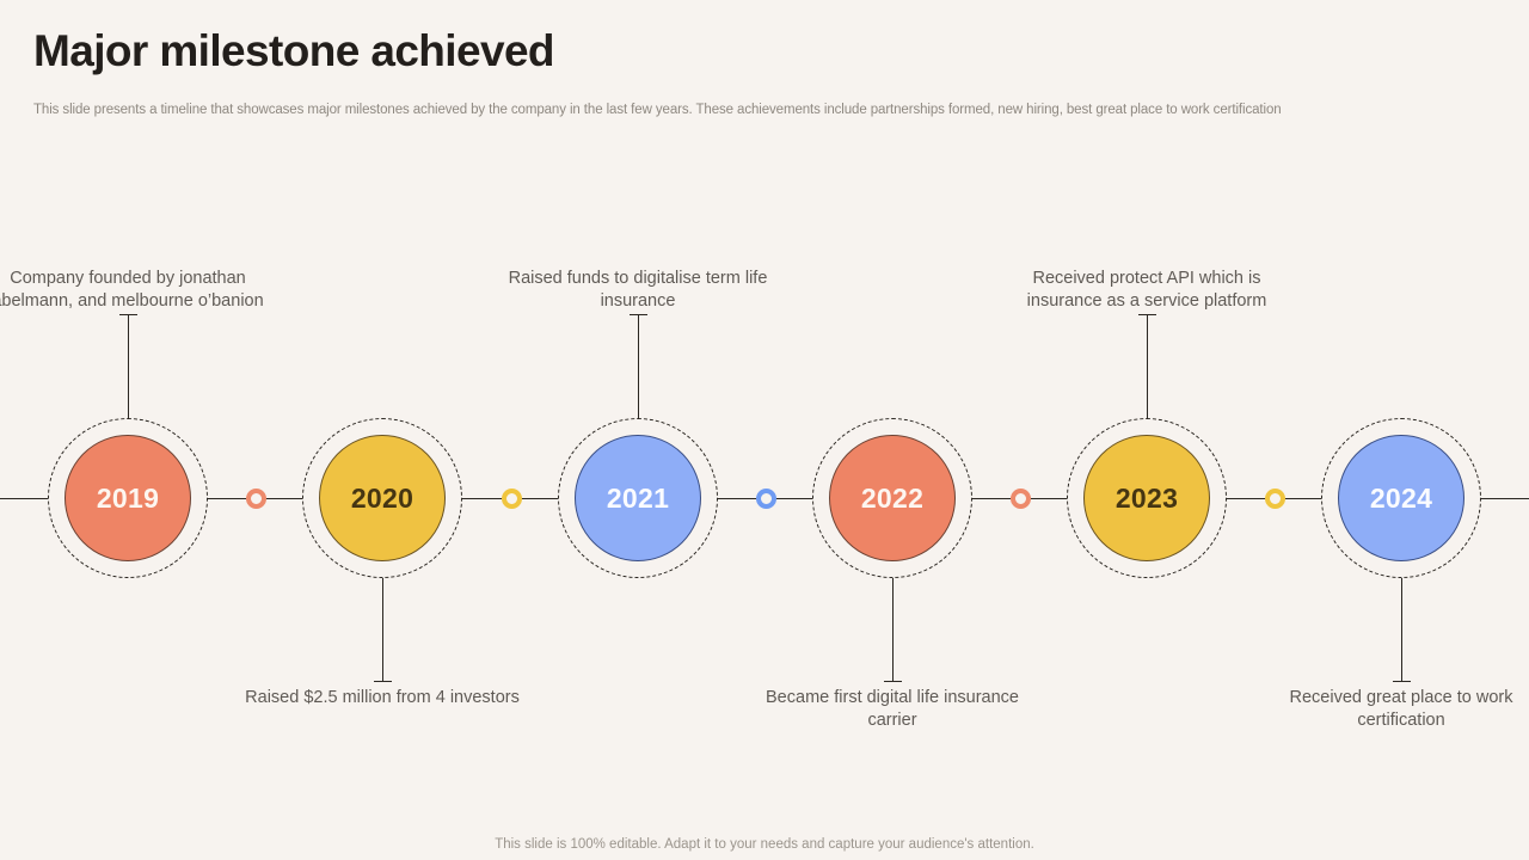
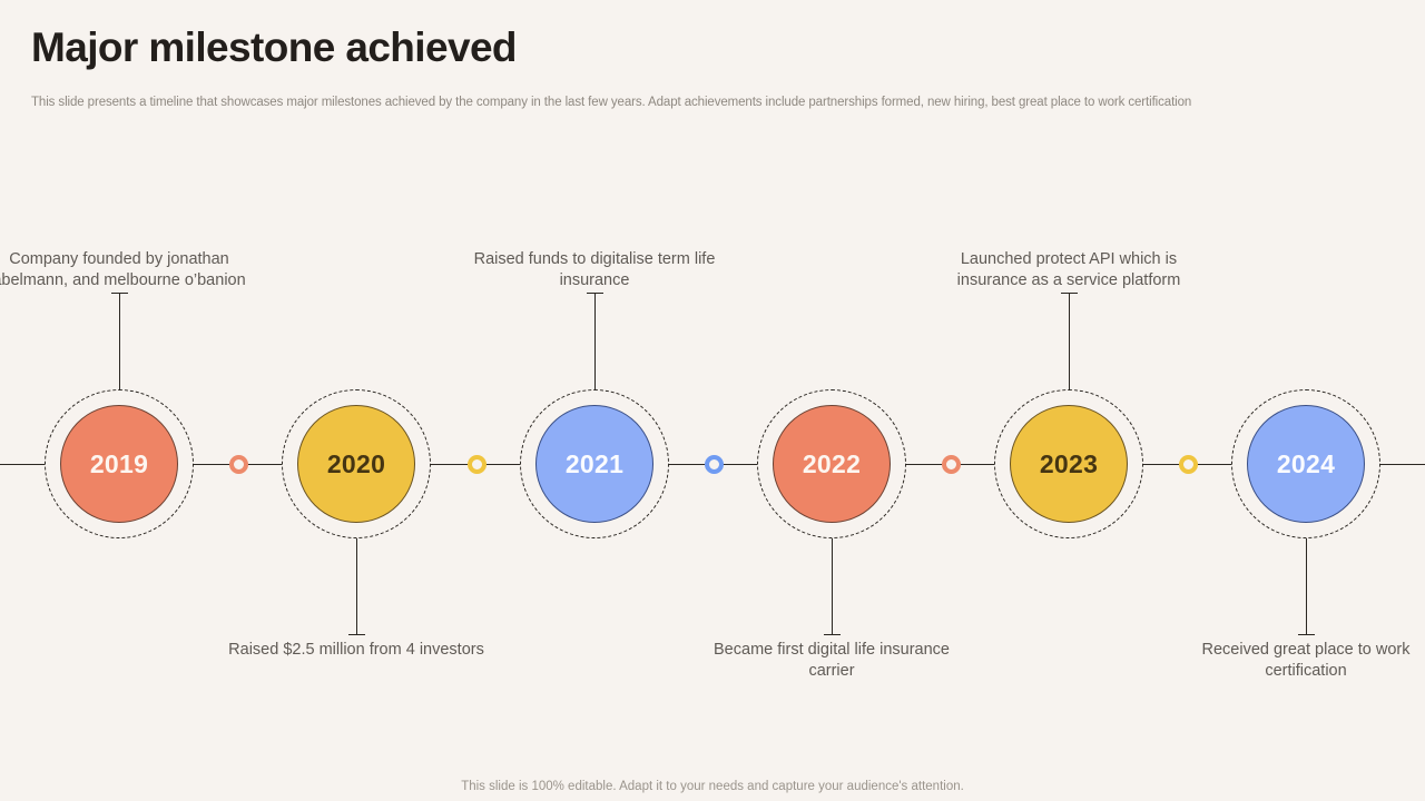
  Major milestone achieved
- This slide presents a timeline that showcases major milestones achieved by the company in the last few years. These achievements include partnerships formed, new hiring, best great place to work certification
+ This slide presents a timeline that showcases major milestones achieved by the company in the last few years. Adapt achievements include partnerships formed, new hiring, best great place to work certification
  Company founded by jonathan belmann, and melbourne o’banion
  2019
  Raised $2.5 million from 4 investors
  2020
  Raised funds to digitalise term life insurance
  2021
  Became first digital life insurance carrier
  2022
- Received protect API which is insurance as a service platform
+ Launched protect API which is insurance as a service platform
  2023
  Received great place to work certification
  2024
  This slide is 100% editable. Adapt it to your needs and capture your audience's attention.
